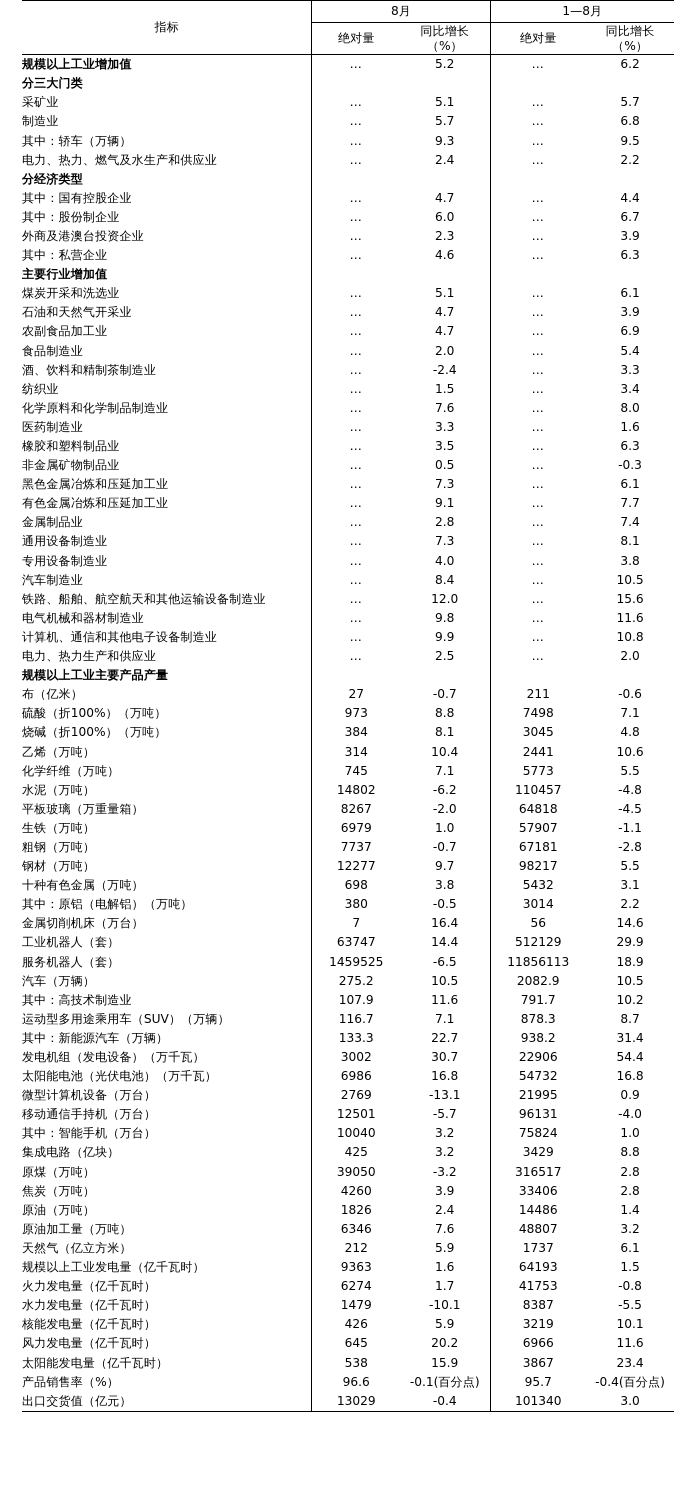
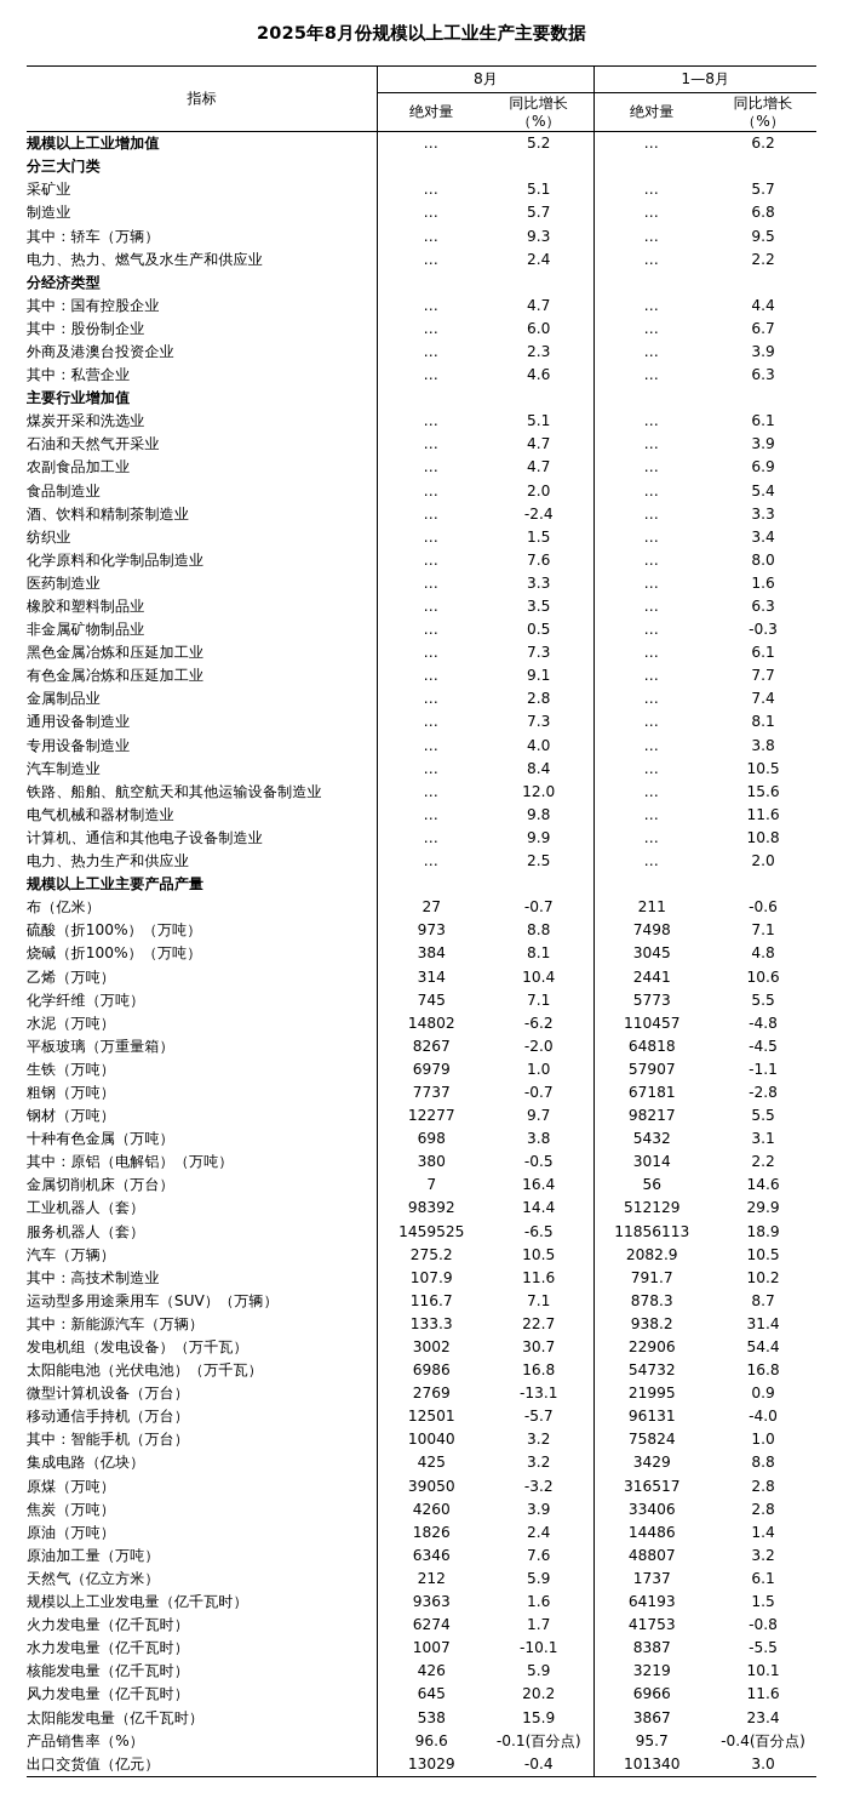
+ 2025年8月份规模以上工业生产主要数据
  指标	8月	1—8月
  绝对量	同比增长 （%）	绝对量	同比增长 （%）
  规模以上工业增加值	…	5.2	…	6.2
  分三大门类
  采矿业	…	5.1	…	5.7
  制造业	…	5.7	…	6.8
  其中：轿车（万辆）	…	9.3	…	9.5
  电力、热力、燃气及水生产和供应业	…	2.4	…	2.2
  分经济类型
  其中：国有控股企业	…	4.7	…	4.4
  其中：股份制企业	…	6.0	…	6.7
  外商及港澳台投资企业	…	2.3	…	3.9
  其中：私营企业	…	4.6	…	6.3
  主要行业增加值
  煤炭开采和洗选业	…	5.1	…	6.1
  石油和天然气开采业	…	4.7	…	3.9
  农副食品加工业	…	4.7	…	6.9
  食品制造业	…	2.0	…	5.4
  酒、饮料和精制茶制造业	…	-2.4	…	3.3
  纺织业	…	1.5	…	3.4
  化学原料和化学制品制造业	…	7.6	…	8.0
  医药制造业	…	3.3	…	1.6
  橡胶和塑料制品业	…	3.5	…	6.3
  非金属矿物制品业	…	0.5	…	-0.3
  黑色金属冶炼和压延加工业	…	7.3	…	6.1
  有色金属冶炼和压延加工业	…	9.1	…	7.7
  金属制品业	…	2.8	…	7.4
  通用设备制造业	…	7.3	…	8.1
  专用设备制造业	…	4.0	…	3.8
  汽车制造业	…	8.4	…	10.5
  铁路、船舶、航空航天和其他运输设备制造业	…	12.0	…	15.6
  电气机械和器材制造业	…	9.8	…	11.6
  计算机、通信和其他电子设备制造业	…	9.9	…	10.8
  电力、热力生产和供应业	…	2.5	…	2.0
  规模以上工业主要产品产量
  布（亿米）	27	-0.7	211	-0.6
  硫酸（折100%）（万吨）	973	8.8	7498	7.1
  烧碱（折100%）（万吨）	384	8.1	3045	4.8
  乙烯（万吨）	314	10.4	2441	10.6
  化学纤维（万吨）	745	7.1	5773	5.5
  水泥（万吨）	14802	-6.2	110457	-4.8
  平板玻璃（万重量箱）	8267	-2.0	64818	-4.5
  生铁（万吨）	6979	1.0	57907	-1.1
  粗钢（万吨）	7737	-0.7	67181	-2.8
  钢材（万吨）	12277	9.7	98217	5.5
  十种有色金属（万吨）	698	3.8	5432	3.1
  其中：原铝（电解铝）（万吨）	380	-0.5	3014	2.2
  金属切削机床（万台）	7	16.4	56	14.6
- 工业机器人（套）	63747	14.4	512129	29.9
+ 工业机器人（套）	98392	14.4	512129	29.9
  服务机器人（套）	1459525	-6.5	11856113	18.9
  汽车（万辆）	275.2	10.5	2082.9	10.5
  其中：高技术制造业	107.9	11.6	791.7	10.2
  运动型多用途乘用车（SUV）（万辆）	116.7	7.1	878.3	8.7
  其中：新能源汽车（万辆）	133.3	22.7	938.2	31.4
  发电机组（发电设备）（万千瓦）	3002	30.7	22906	54.4
  太阳能电池（光伏电池）（万千瓦）	6986	16.8	54732	16.8
  微型计算机设备（万台）	2769	-13.1	21995	0.9
  移动通信手持机（万台）	12501	-5.7	96131	-4.0
  其中：智能手机（万台）	10040	3.2	75824	1.0
  集成电路（亿块）	425	3.2	3429	8.8
  原煤（万吨）	39050	-3.2	316517	2.8
  焦炭（万吨）	4260	3.9	33406	2.8
  原油（万吨）	1826	2.4	14486	1.4
  原油加工量（万吨）	6346	7.6	48807	3.2
  天然气（亿立方米）	212	5.9	1737	6.1
  规模以上工业发电量（亿千瓦时）	9363	1.6	64193	1.5
  火力发电量（亿千瓦时）	6274	1.7	41753	-0.8
- 水力发电量（亿千瓦时）	1479	-10.1	8387	-5.5
+ 水力发电量（亿千瓦时）	1007	-10.1	8387	-5.5
  核能发电量（亿千瓦时）	426	5.9	3219	10.1
  风力发电量（亿千瓦时）	645	20.2	6966	11.6
  太阳能发电量（亿千瓦时）	538	15.9	3867	23.4
  产品销售率（%）	96.6	-0.1(百分点)	95.7	-0.4(百分点)
  出口交货值（亿元）	13029	-0.4	101340	3.0
